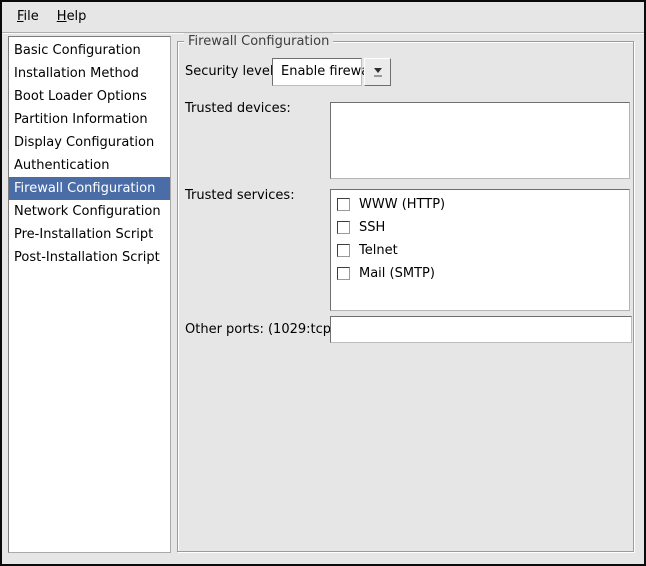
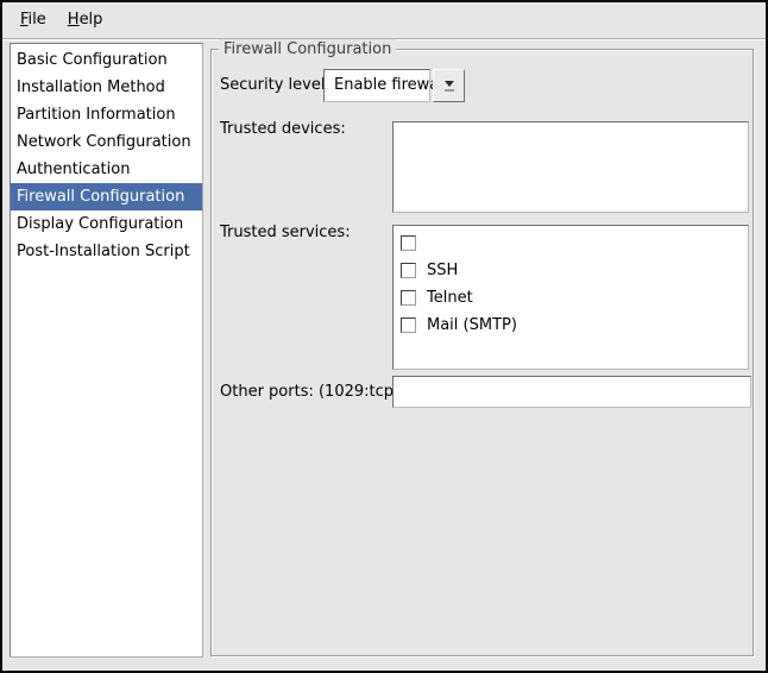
  File
  Help
  Basic Configuration
  Installation Method
- Boot Loader Options
  Partition Information
- Display Configuration
+ Network Configuration
  Authentication
  Firewall Configuration
- Network Configuration
+ Display Configuration
- Pre-Installation Script
  Post-Installation Script
  Firewall Configuration
  Security leve
  Enable firew
  Trusted devices:
  Trusted services:
- WWW (HTTP)
  SSH
  Telnet
  Mail (SMTP)
  Other ports: (1029:tcp
